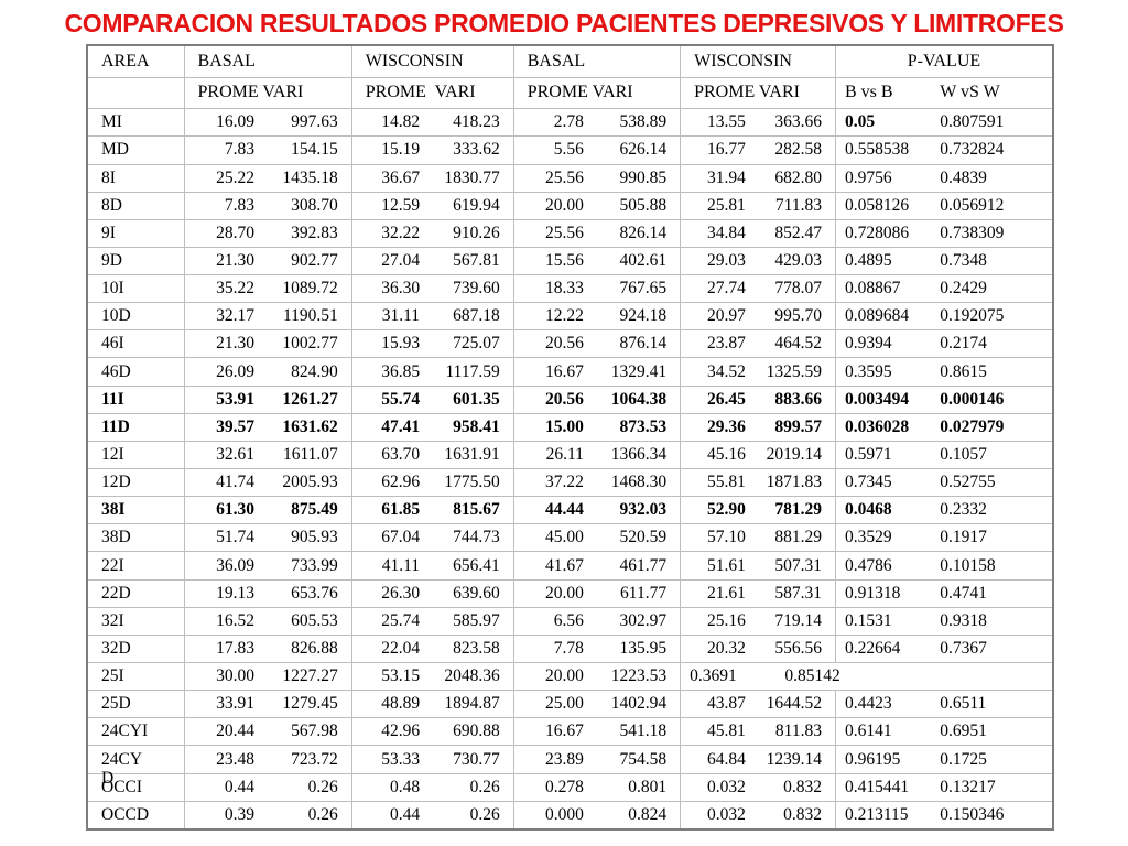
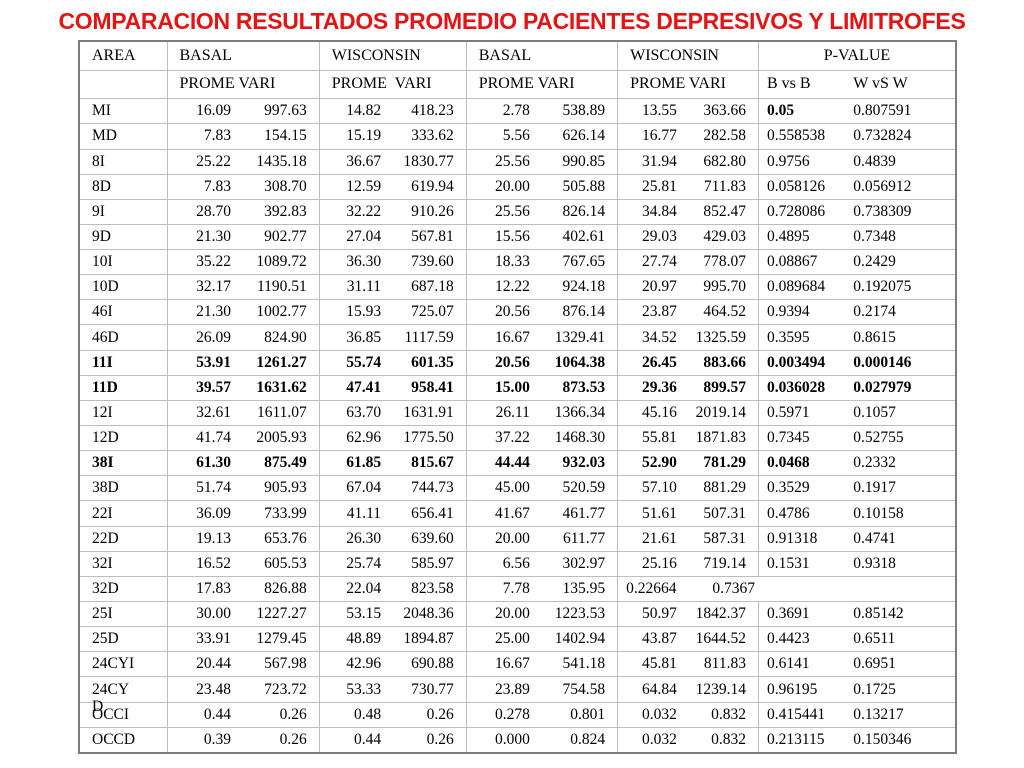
  COMPARACION RESULTADOS PROMEDIO PACIENTES DEPRESIVOS Y LIMITROFES
  AREA
  BASAL
  WISCONSIN
  BASAL
  WISCONSIN
  P-VALUE
  PROME VARI
  PROME VARI
  PROME VARI
  PROME VARI
  B vs B
  W vS W
  MI
  16.09
  997.63
  14.82
  418.23
  2.78
  538.89
  13.55
  363.66
  0.05
  0.807591
  MD
  7.83
  154.15
  15.19
  333.62
  5.56
  626.14
  16.77
  282.58
  0.558538
  0.732824
  8I
  25.22
  1435.18
  36.67
  1830.77
  25.56
  990.85
  31.94
  682.80
  0.9756
  0.4839
  8D
  7.83
  308.70
  12.59
  619.94
  20.00
  505.88
  25.81
  711.83
  0.058126
  0.056912
  9I
  28.70
  392.83
  32.22
  910.26
  25.56
  826.14
  34.84
  852.47
  0.728086
  0.738309
  9D
  21.30
  902.77
  27.04
  567.81
  15.56
  402.61
  29.03
  429.03
  0.4895
  0.7348
  10I
  35.22
  1089.72
  36.30
  739.60
  18.33
  767.65
  27.74
  778.07
  0.08867
  0.2429
  10D
  32.17
  1190.51
  31.11
  687.18
  12.22
  924.18
  20.97
  995.70
  0.089684
  0.192075
  46I
  21.30
  1002.77
  15.93
  725.07
  20.56
  876.14
  23.87
  464.52
  0.9394
  0.2174
  46D
  26.09
  824.90
  36.85
  1117.59
  16.67
  1329.41
  34.52
  1325.59
  0.3595
  0.8615
  11I
  53.91
  1261.27
  55.74
  601.35
  20.56
  1064.38
  26.45
  883.66
  0.003494
  0.000146
  11D
  39.57
  1631.62
  47.41
  958.41
  15.00
  873.53
  29.36
  899.57
  0.036028
  0.027979
  12I
  32.61
  1611.07
  63.70
  1631.91
  26.11
  1366.34
  45.16
  2019.14
  0.5971
  0.1057
  12D
  41.74
  2005.93
  62.96
  1775.50
  37.22
  1468.30
  55.81
  1871.83
  0.7345
  0.52755
  38I
  61.30
  875.49
  61.85
  815.67
  44.44
  932.03
  52.90
  781.29
  0.0468
  0.2332
  38D
  51.74
  905.93
  67.04
  744.73
  45.00
  520.59
  57.10
  881.29
  0.3529
  0.1917
  22I
  36.09
  733.99
  41.11
  656.41
  41.67
  461.77
  51.61
  507.31
  0.4786
  0.10158
  22D
  19.13
  653.76
  26.30
  639.60
  20.00
  611.77
  21.61
  587.31
  0.91318
  0.4741
  32I
  16.52
  605.53
  25.74
  585.97
  6.56
  302.97
  25.16
  719.14
  0.1531
  0.9318
  32D
  17.83
  826.88
  22.04
  823.58
  7.78
  135.95
- 20.32
- 556.56
  0.22664
  0.7367
  25I
  30.00
  1227.27
  53.15
  2048.36
  20.00
  1223.53
+ 50.97
+ 1842.37
  0.3691
  0.85142
  25D
  33.91
  1279.45
  48.89
  1894.87
  25.00
  1402.94
  43.87
  1644.52
  0.4423
  0.6511
  24CYI
  20.44
  567.98
  42.96
  690.88
  16.67
  541.18
  45.81
  811.83
  0.6141
  0.6951
  24CY
  D
  23.48
  723.72
  53.33
  730.77
  23.89
  754.58
  64.84
  1239.14
  0.96195
  0.1725
  OCCI
  0.44
  0.26
  0.48
  0.26
  0.278
  0.801
  0.032
  0.832
  0.415441
  0.13217
  OCCD
  0.39
  0.26
  0.44
  0.26
  0.000
  0.824
  0.032
  0.832
  0.213115
  0.150346
